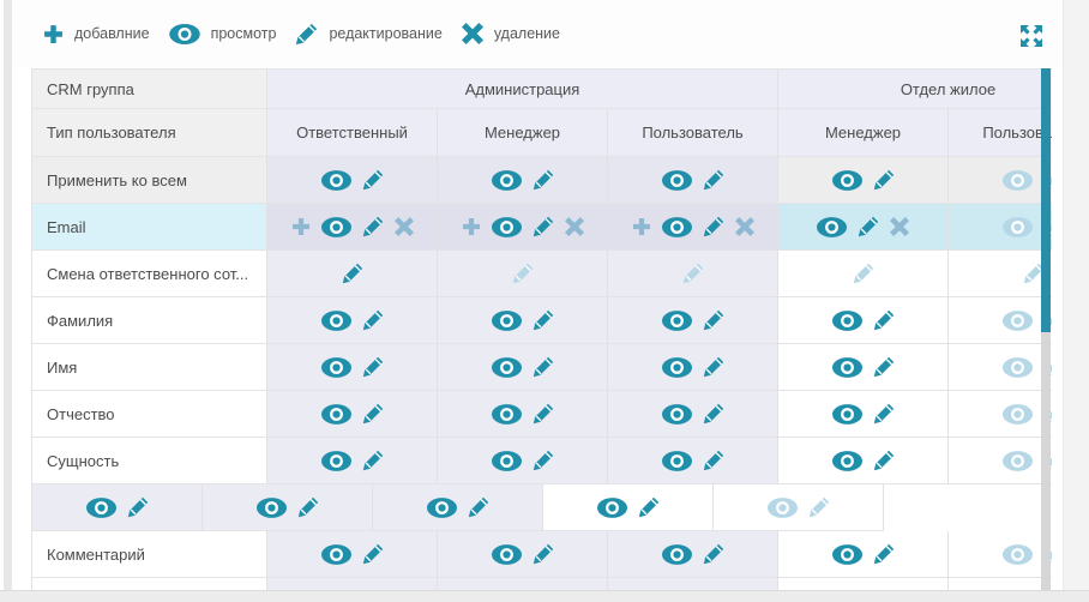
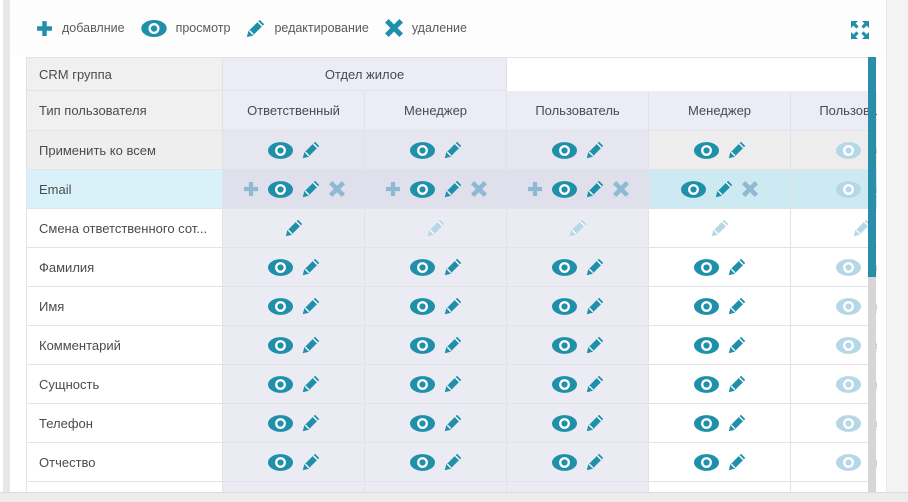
  добавлние
  просмотр
  редактирование
  удаление
  CRM группа
- Администрация
  Отдел жилое
  Тип пользователя
  Ответственный
  Менеджер
  Пользователь
  Менеджер
  Применить ко всем
  Email
  Смена ответственного сот...
  Фамилия
  Имя
- Отчество
+ Комментарий
  Сущность
+ Телефон
- Комментарий
+ Отчество
